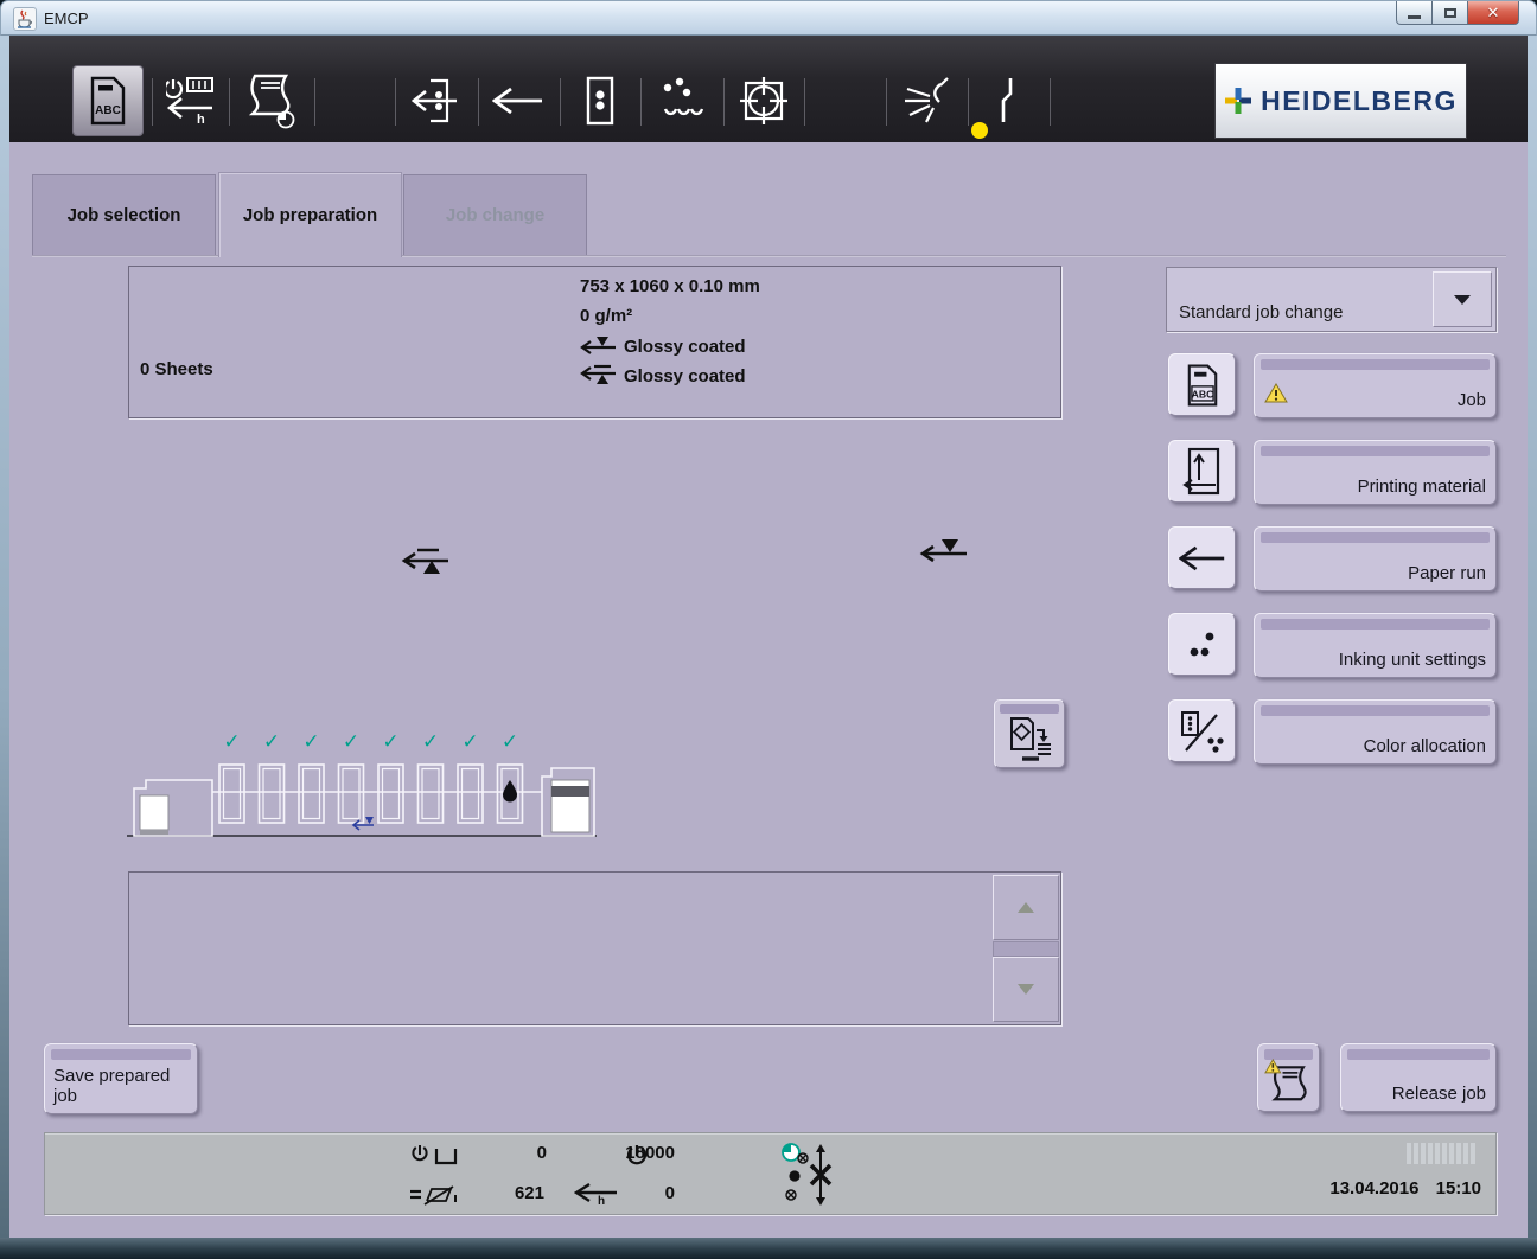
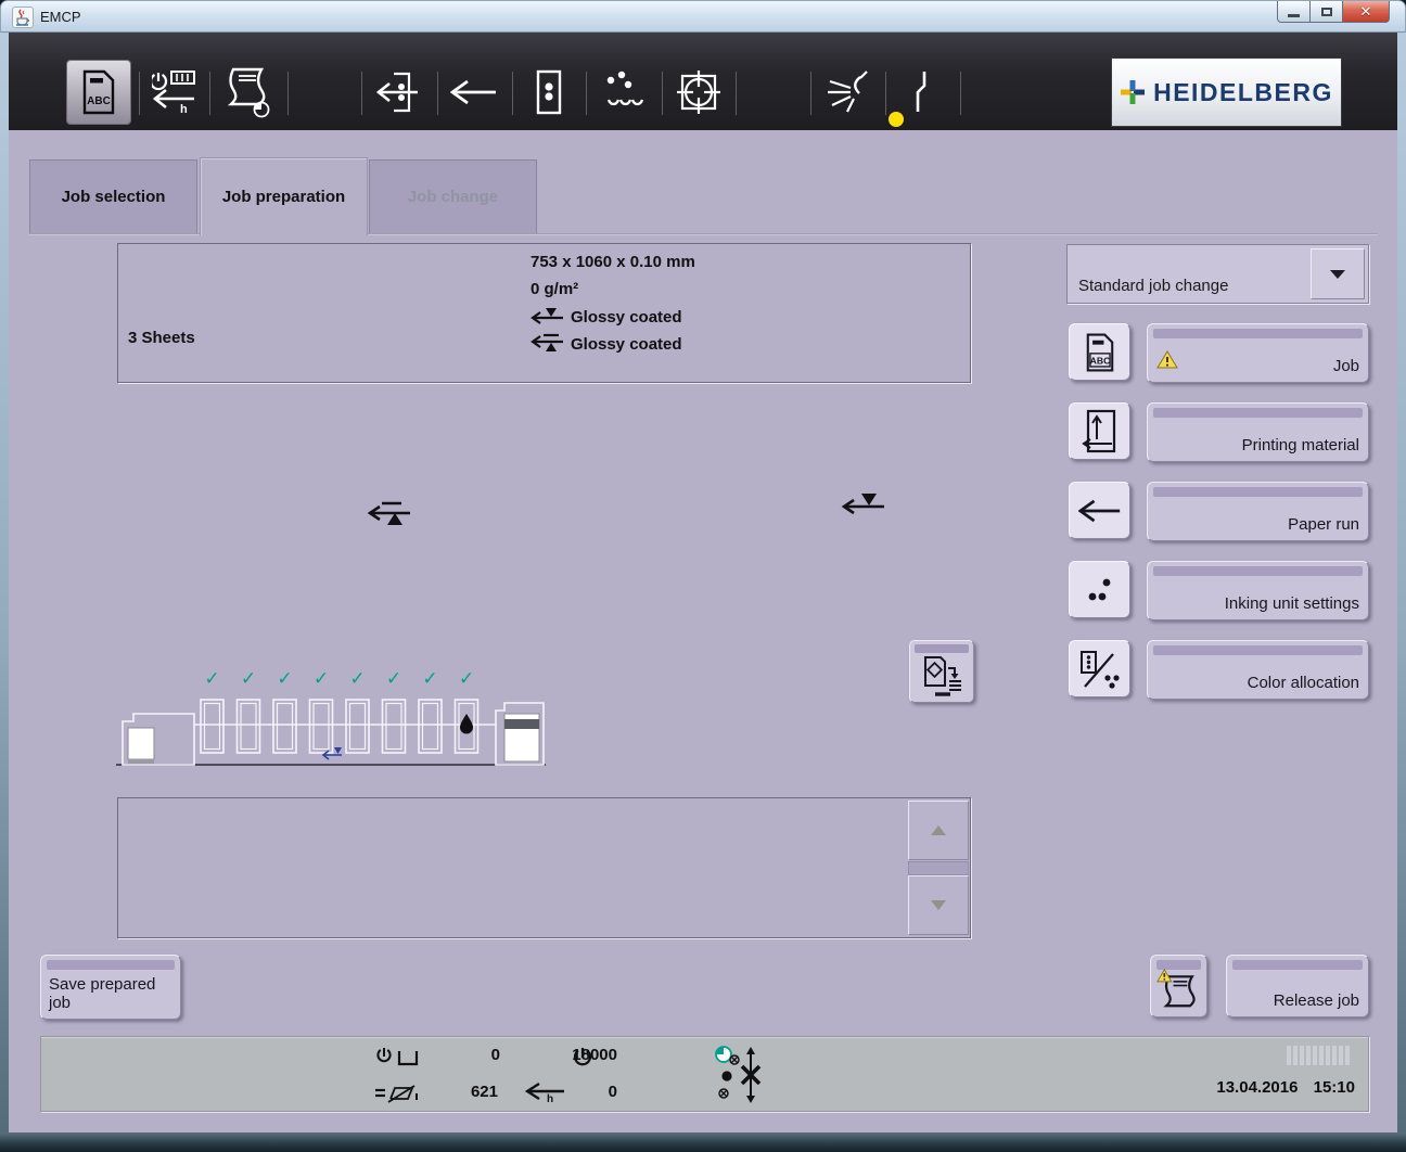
  EMCP
  ✕
  ABC
  h
  HEIDELBERG
  Job selection
  Job preparation
  Job change
- 0 Sheets
+ 3 Sheets
  753 x 1060 x 0.10 mm
  0 g/m²
  Glossy coated
  Glossy coated
  Standard job change
  ABC
  Job
  Printing material
  Paper run
  Inking unit settings
  Color allocation
  ✓
  ✓
  ✓
  ✓
  ✓
  ✓
  ✓
  ✓
  Save prepared job
  Release job
  0
  18000
  621
  h
  0
  13.04.2016 15:10
